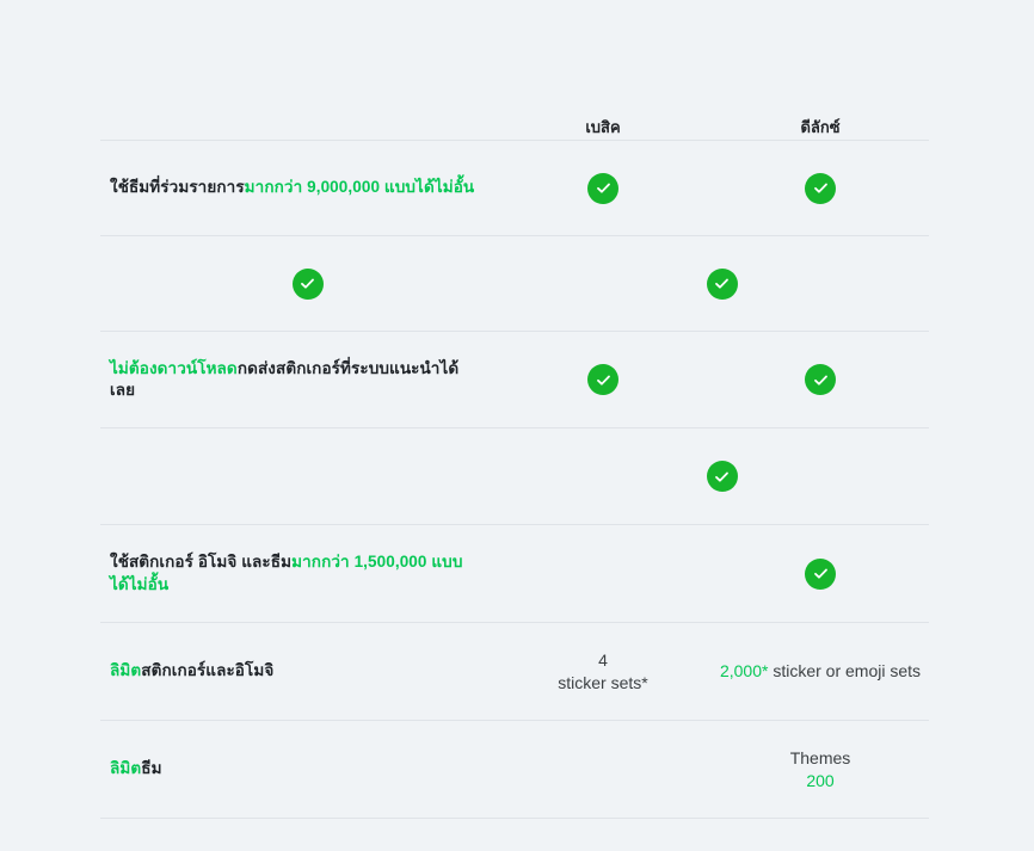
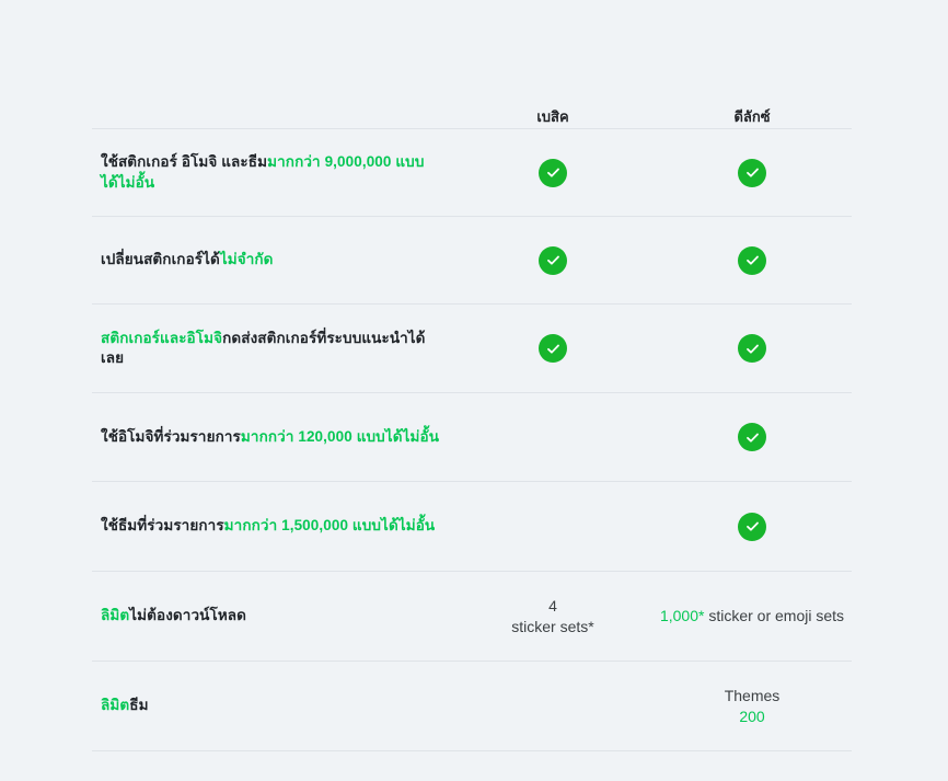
  เบสิค
  ดีลักซ์
- ใช้ธีมที่ร่วมรายการมากกว่า 9,000,000 แบบได้ไม่อั้น
+ ใช้สติกเกอร์ อิโมจิ และธีมมากกว่า 9,000,000 แบบได้ไม่อั้น
+ เปลี่ยนสติกเกอร์ได้ไม่จำกัด
- ไม่ต้องดาวน์โหลดกดส่งสติกเกอร์ที่ระบบแนะนำได้เลย
+ สติกเกอร์และอิโมจิกดส่งสติกเกอร์ที่ระบบแนะนำได้เลย
+ ใช้อิโมจิที่ร่วมรายการมากกว่า 120,000 แบบได้ไม่อั้น
- ใช้สติกเกอร์ อิโมจิ และธีมมากกว่า 1,500,000 แบบได้ไม่อั้น
+ ใช้ธีมที่ร่วมรายการมากกว่า 1,500,000 แบบได้ไม่อั้น
- ลิมิตสติกเกอร์และอิโมจิ
+ ลิมิตไม่ต้องดาวน์โหลด
  4
  sticker sets*
- 2,000* sticker or emoji sets
+ 1,000* sticker or emoji sets
  ลิมิตธีม
  Themes
  200
